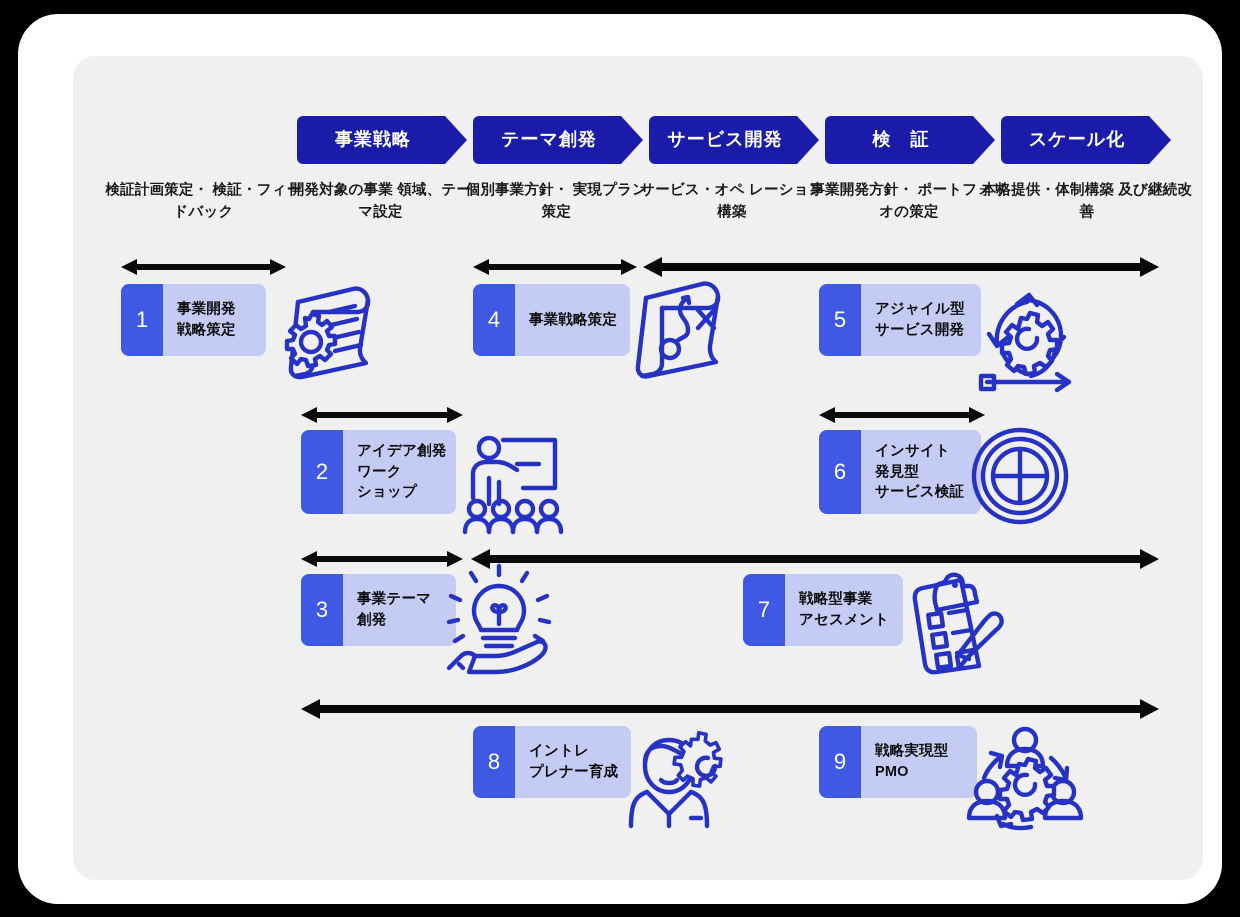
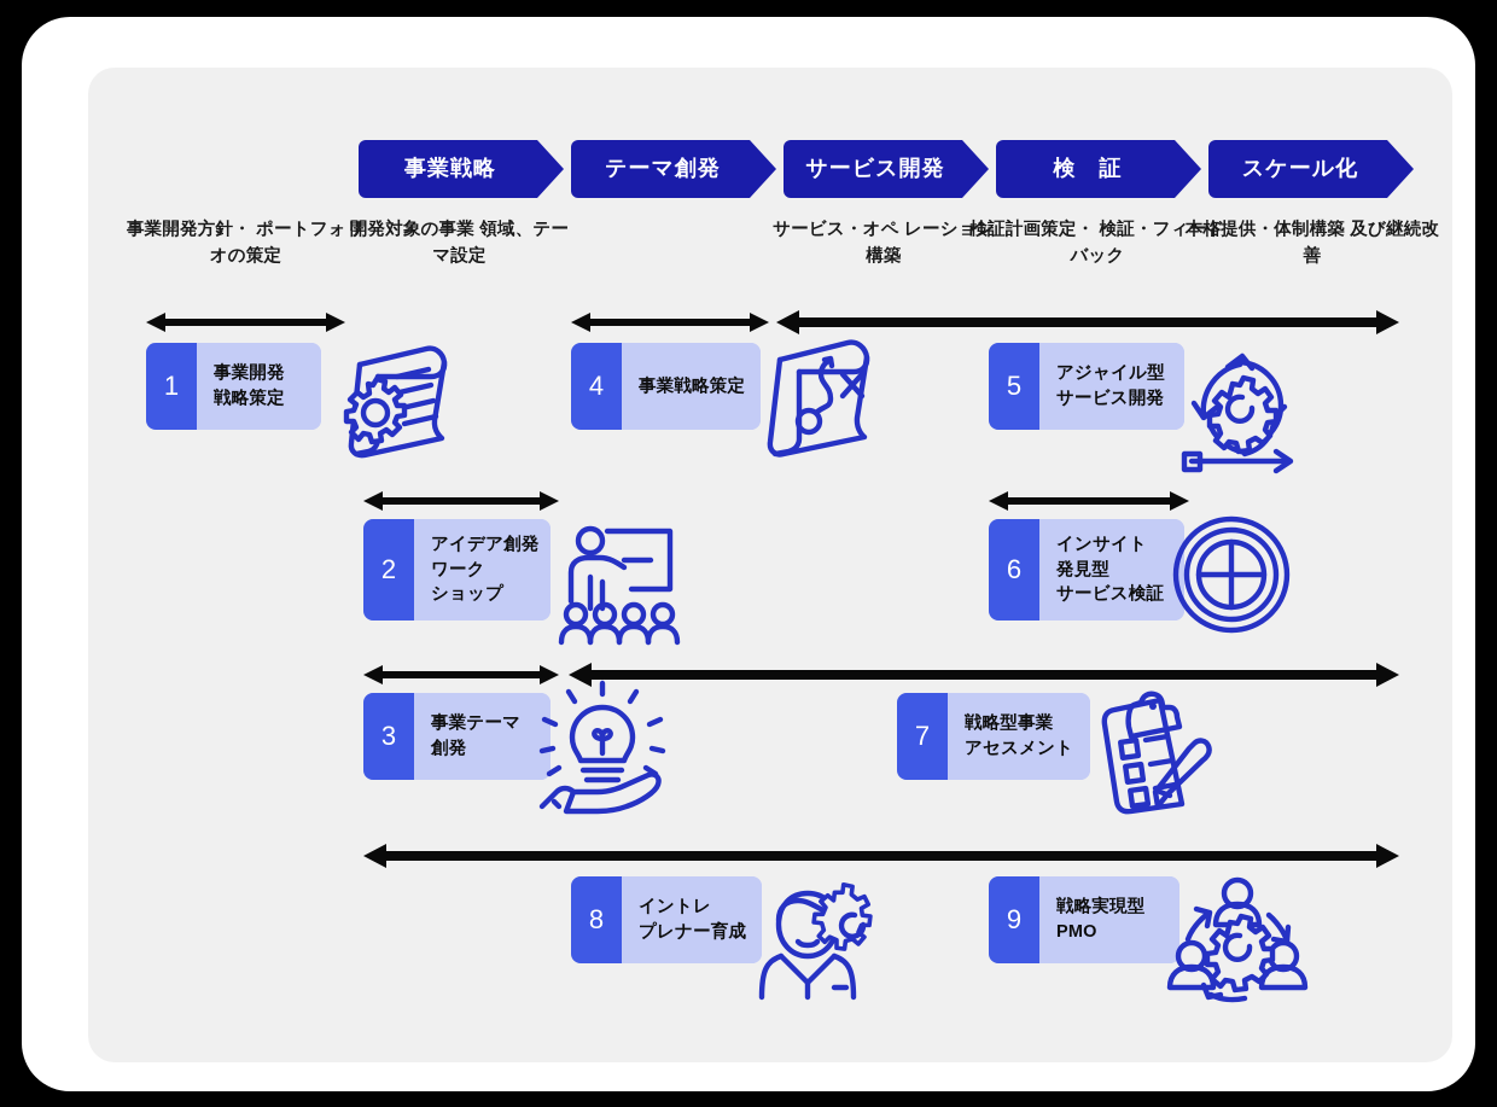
- 検証計画策定・ 検証・フィードバック
+ 事業開発方針・ ポートフォリオの策定
  事業戦略
  開発対象の事業 領域、テーマ設定
  テーマ創発
- 個別事業方針・ 実現プラン策定
  サービス開発
  サービス・オペ レーション構築
  検 証
- 事業開発方針・ ポートフォリオの策定
+ 検証計画策定・ 検証・フィードバック
  スケール化
  本格提供・体制構築 及び継続改善
  1
  事業開発
  戦略策定
  4
  事業戦略策定
  5
  アジャイル型
  サービス開発
  2
  アイデア創発
  ワーク
  ショップ
  6
  インサイト
  発見型
  サービス検証
  3
  事業テーマ
  創発
  7
  戦略型事業
  アセスメント
  8
  イントレ
  プレナー育成
  9
  戦略実現型
  PMO
